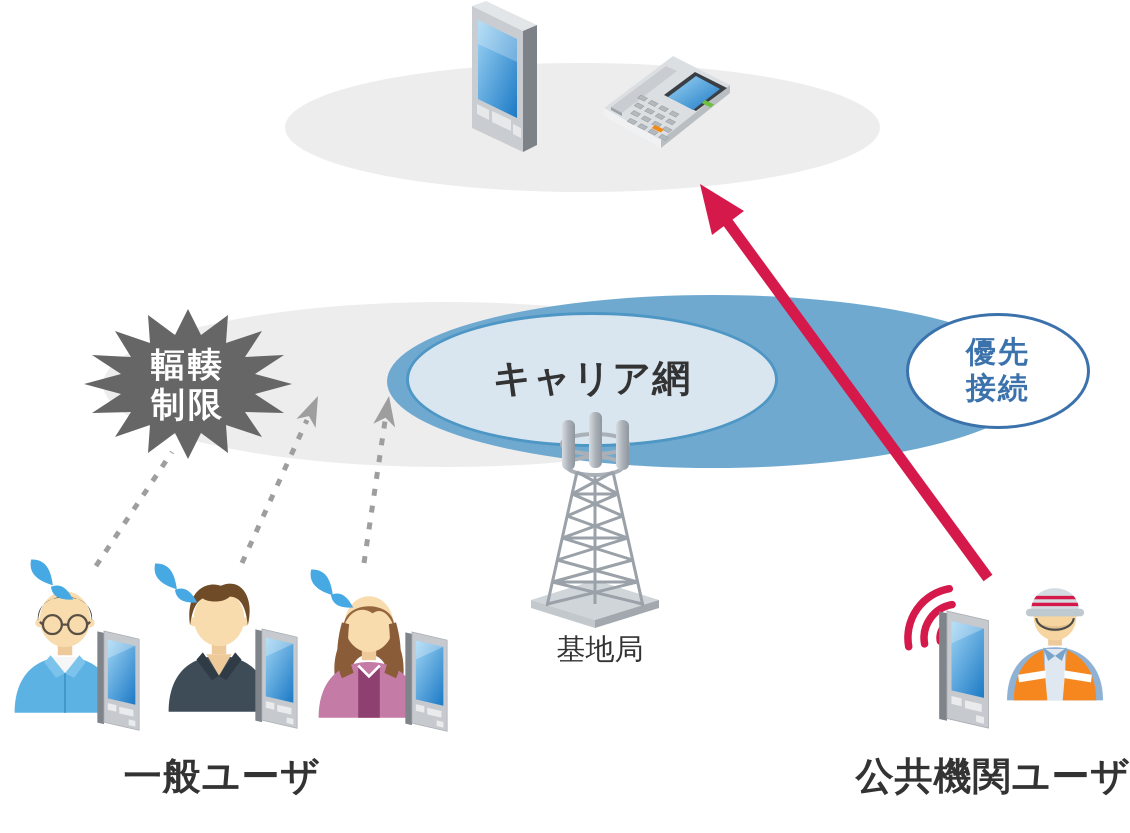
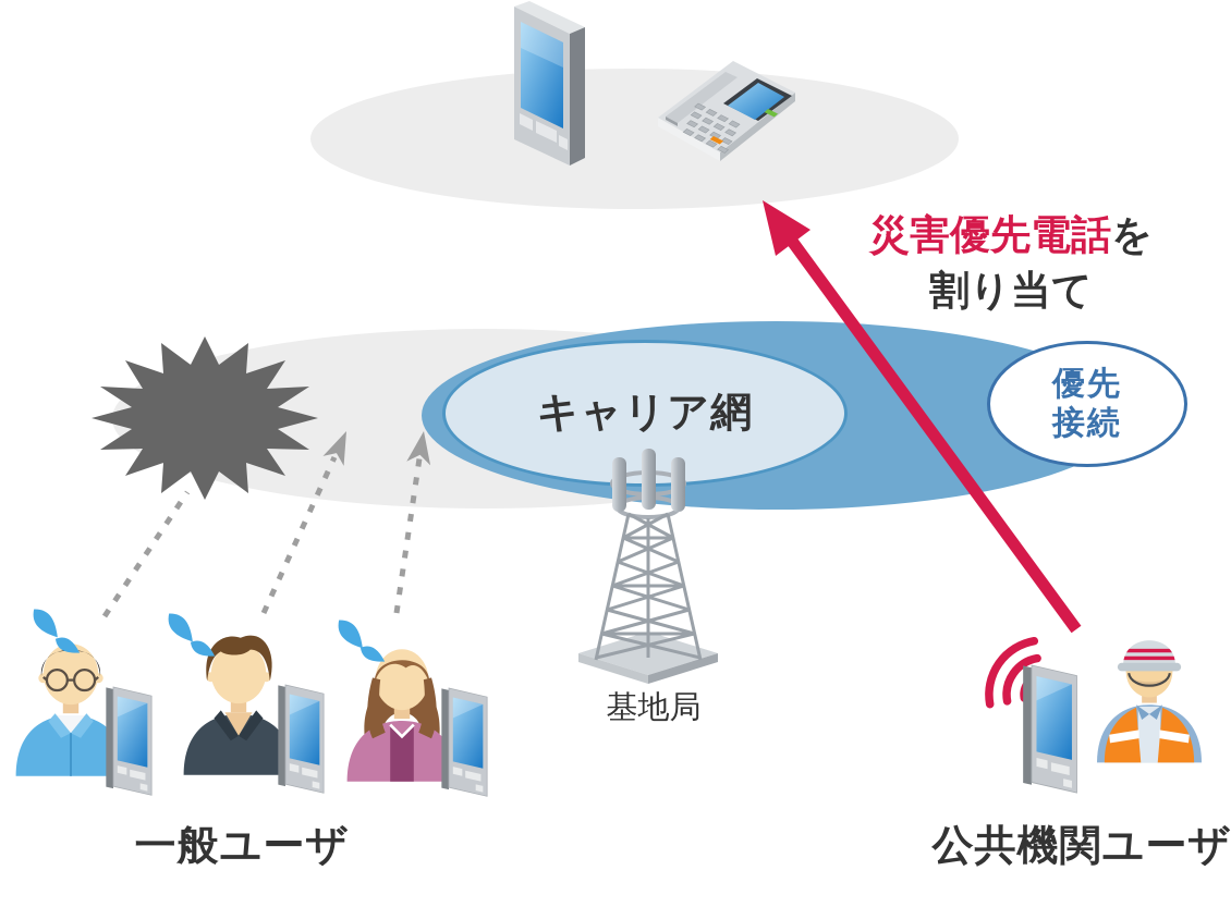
  キャリア網
  基地局
- 輻輳
- 制限
  優先
  接続
+ 災害優先電話を
+ 割り当て
  一般ユーザ
  公共機関ユーザ
